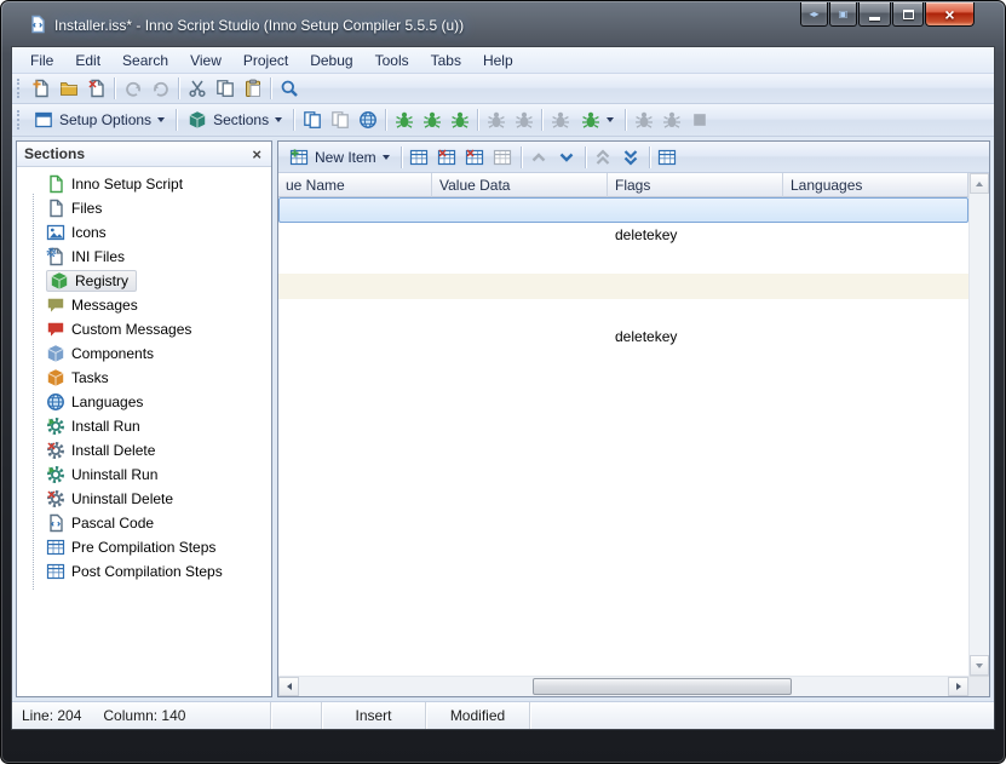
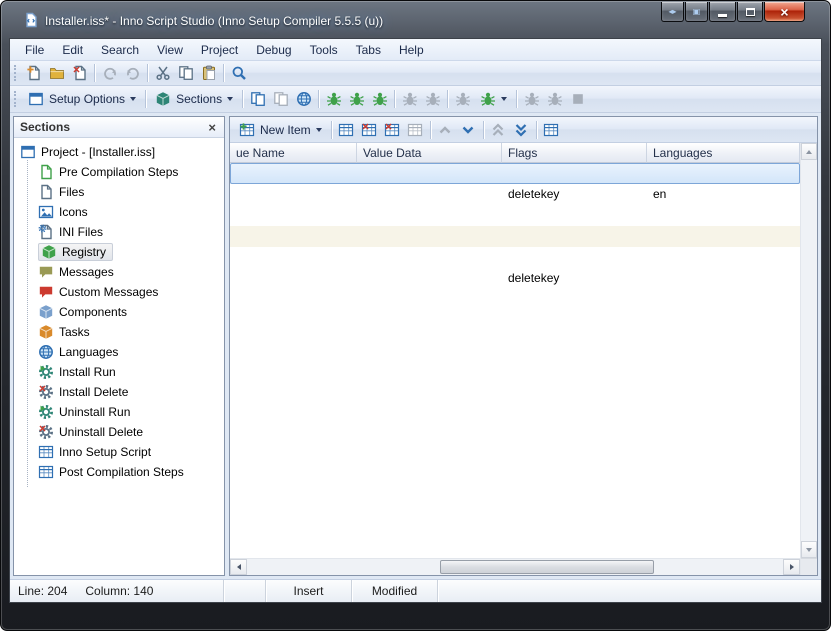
  Installer.iss* - Inno Script Studio (Inno Setup Compiler 5.5.5 (u))
  ◂▸
  ▣
  ×
  File
  Edit
  Search
  View
  Project
  Debug
  Tools
  Tabs
  Help
  Setup Options
  Sections
  Sections
  ×
+ Project - [Installer.iss]
- Inno Setup Script
+ Pre Compilation Steps
  Files
  Icons
  INI Files
  Registry
  Messages
  Custom Messages
  Components
  Tasks
  Languages
  Install Run
  Install Delete
  Uninstall Run
  Uninstall Delete
- Pascal Code
- Pre Compilation Steps
+ Inno Setup Script
  Post Compilation Steps
  New Item
  ue Name
  Value Data
  Flags
  Languages
  deletekey
+ en
  deletekey
  Line: 204
  Column: 140
  Insert
  Modified
